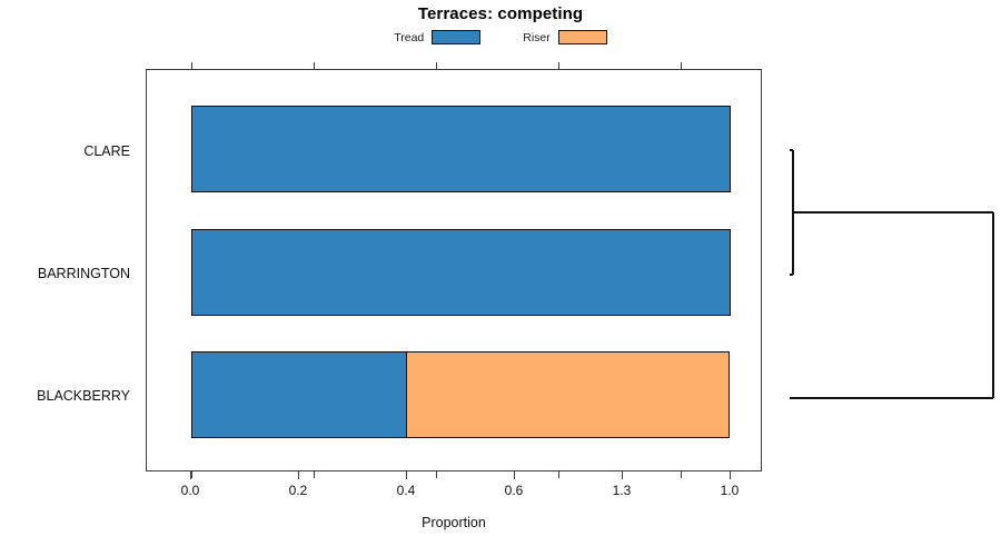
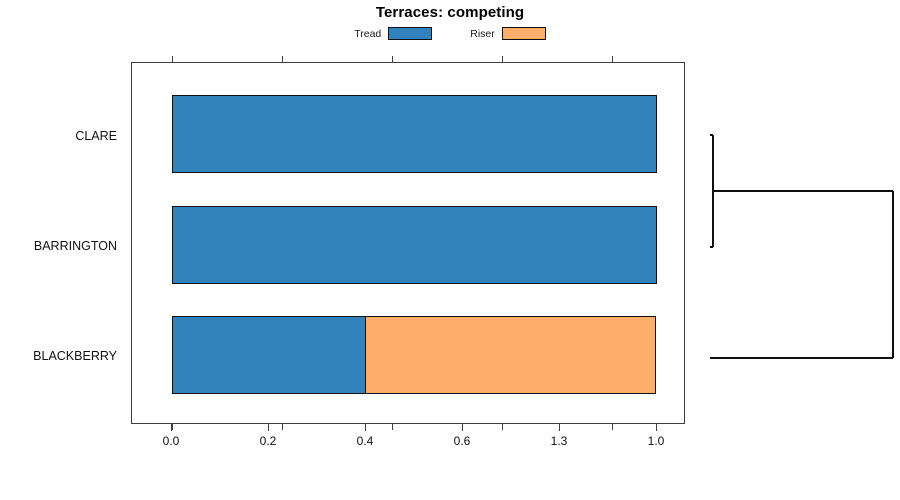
  Terraces: competing
  Tread
  Riser
  CLARE
  BARRINGTON
  BLACKBERRY
  0.0
  0.2
  0.4
  0.6
  1.3
  1.0
- Proportion
